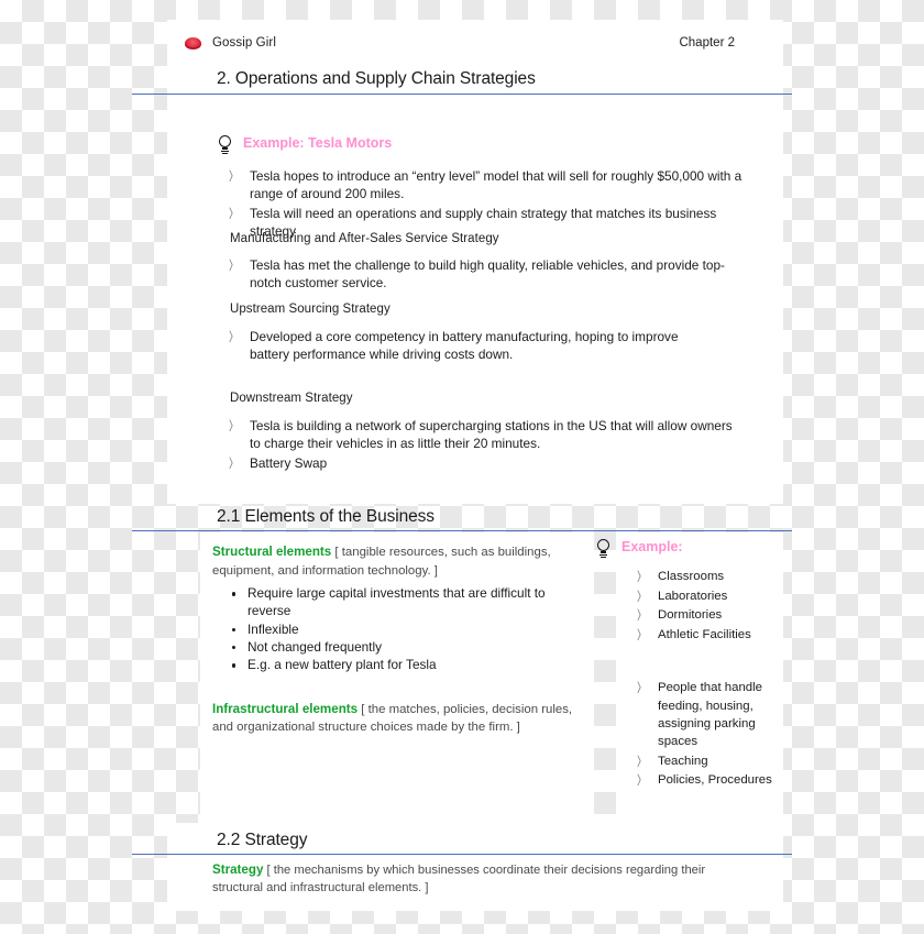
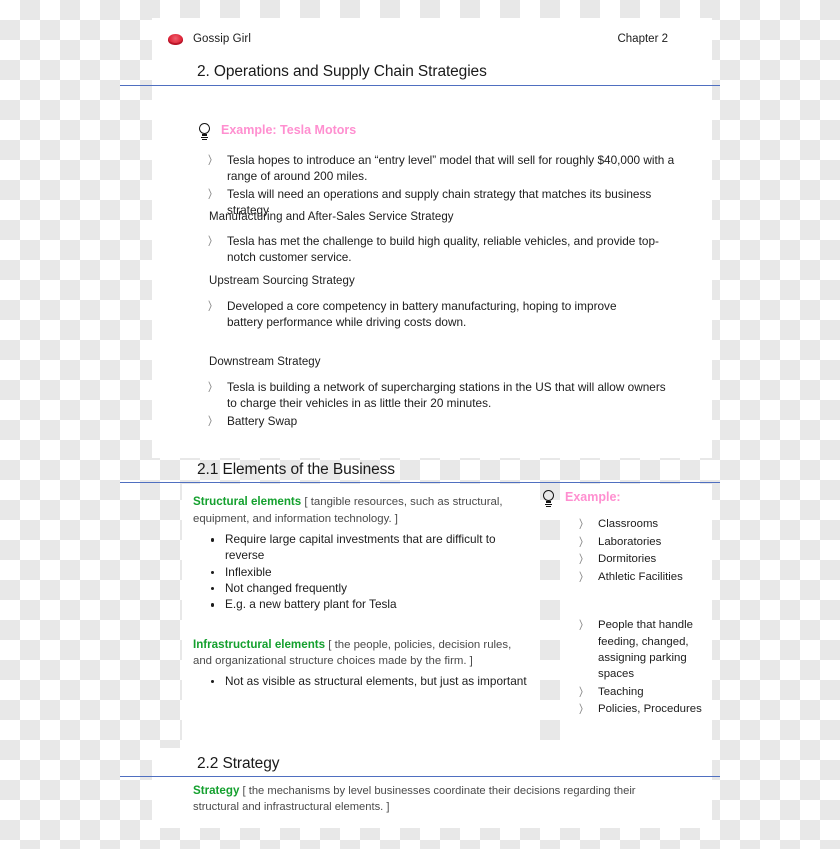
  Gossip Girl
  Chapter 2
  2. Operations and Supply Chain Strategies
  Example: Tesla Motors
- Tesla hopes to introduce an “entry level” model that will sell for roughly $50,000 with a range of around 200 miles.
+ Tesla hopes to introduce an “entry level” model that will sell for roughly $40,000 with a range of around 200 miles.
  Tesla will need an operations and supply chain strategy that matches its business strategy
  Manufacturing and After-Sales Service Strategy
  Tesla has met the challenge to build high quality, reliable vehicles, and provide top-notch customer service.
  Upstream Sourcing Strategy
  Developed a core competency in battery manufacturing, hoping to improve battery performance while driving costs down.
  Downstream Strategy
  Tesla is building a network of supercharging stations in the US that will allow owners to charge their vehicles in as little their 20 minutes.
  Battery Swap
  2.1 Elements of the Business
- Structural elements [ tangible resources, such as buildings, equipment, and information technology. ]
+ Structural elements [ tangible resources, such as structural, equipment, and information technology. ]
  Require large capital investments that are difficult to reverse
  Inflexible
  Not changed frequently
  E.g. a new battery plant for Tesla
- Infrastructural elements [ the matches, policies, decision rules, and organizational structure choices made by the firm. ]
+ Infrastructural elements [ the people, policies, decision rules, and organizational structure choices made by the firm. ]
+ Not as visible as structural elements, but just as important
  Example:
  Classrooms
  Laboratories
  Dormitories
  Athletic Facilities
- People that handle feeding, housing, assigning parking spaces
+ People that handle feeding, changed, assigning parking spaces
  Teaching
  Policies, Procedures
  2.2 Strategy
- Strategy [ the mechanisms by which businesses coordinate their decisions regarding their structural and infrastructural elements. ]
+ Strategy [ the mechanisms by level businesses coordinate their decisions regarding their structural and infrastructural elements. ]
